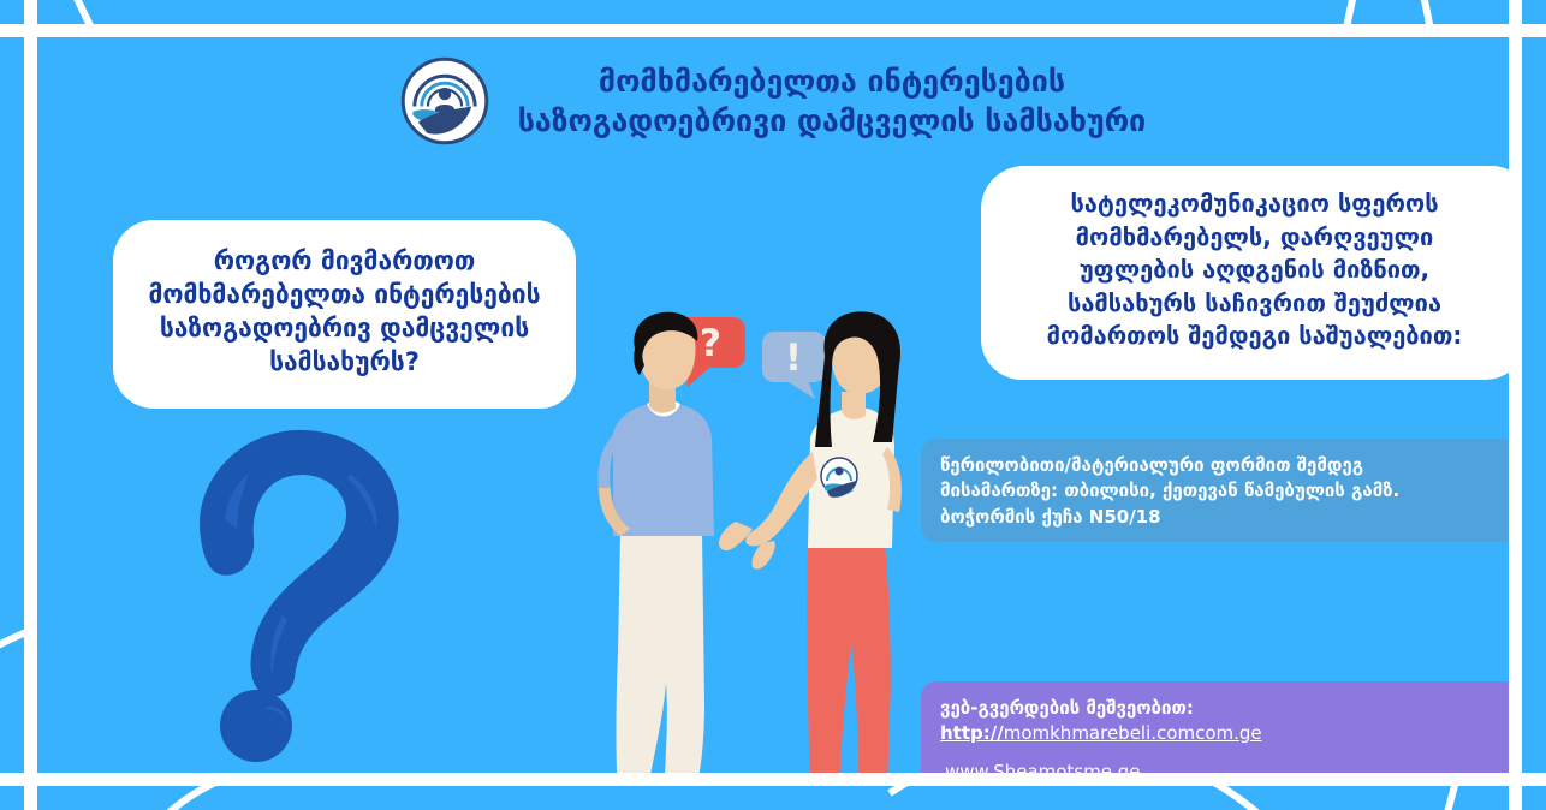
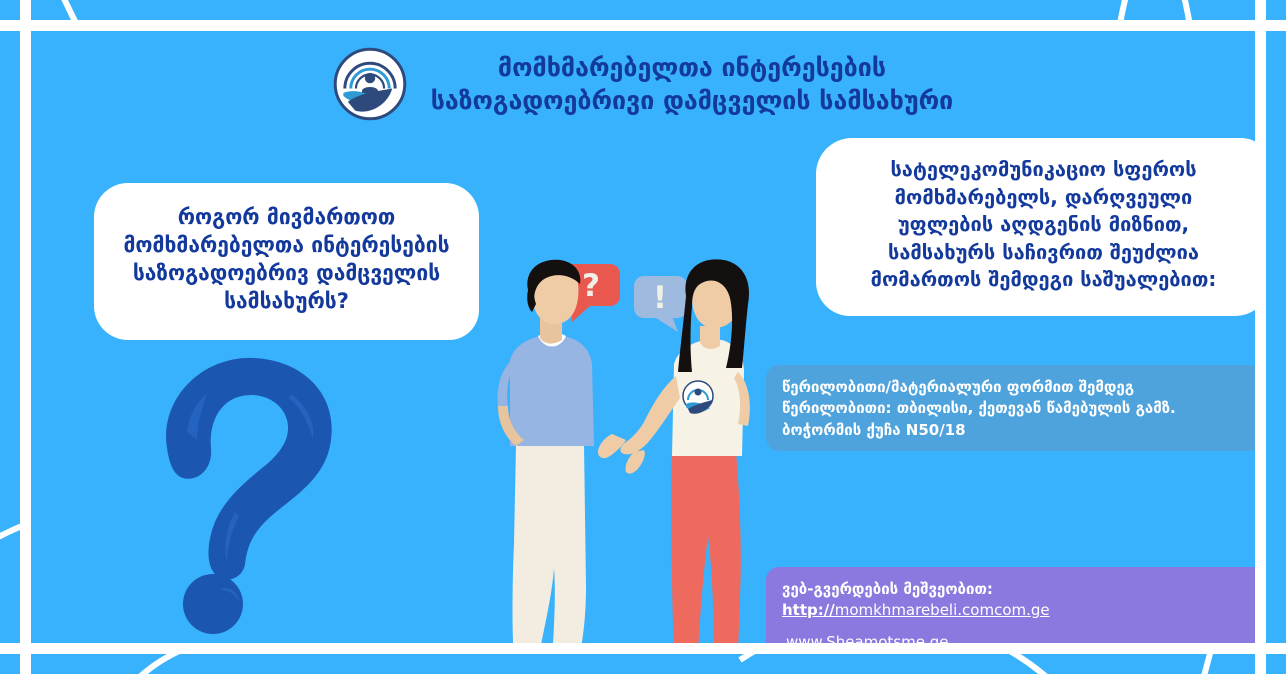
  მომხმარებელთა ინტერესების
  საზოგადოებრივი დამცველის სამსახური
  როგორ მივმართოთ
  მომხმარებელთა ინტერესების
  საზოგადოებრივ დამცველის
  სამსახურს?
  სატელეკომუნიკაციო სფეროს
  მომხმარებელს, დარღვეული
  უფლების აღდგენის მიზნით,
  სამსახურს საჩივრით შეუძლია
  მომართოს შემდეგი საშუალებით:
  ?
  !
  წერილობითი/მატერიალური ფორმით შემდეგ
- მისამართზე: თბილისი, ქეთევან წამებულის გამზ.
+ წერილობითი: თბილისი, ქეთევან წამებულის გამზ.
  ბოჭორმის ქუჩა N50/18
  ვებ-გვერდების მეშვეობით:
  http://momkhmarebeli.comcom.ge
  www.Sheamotsme.ge
